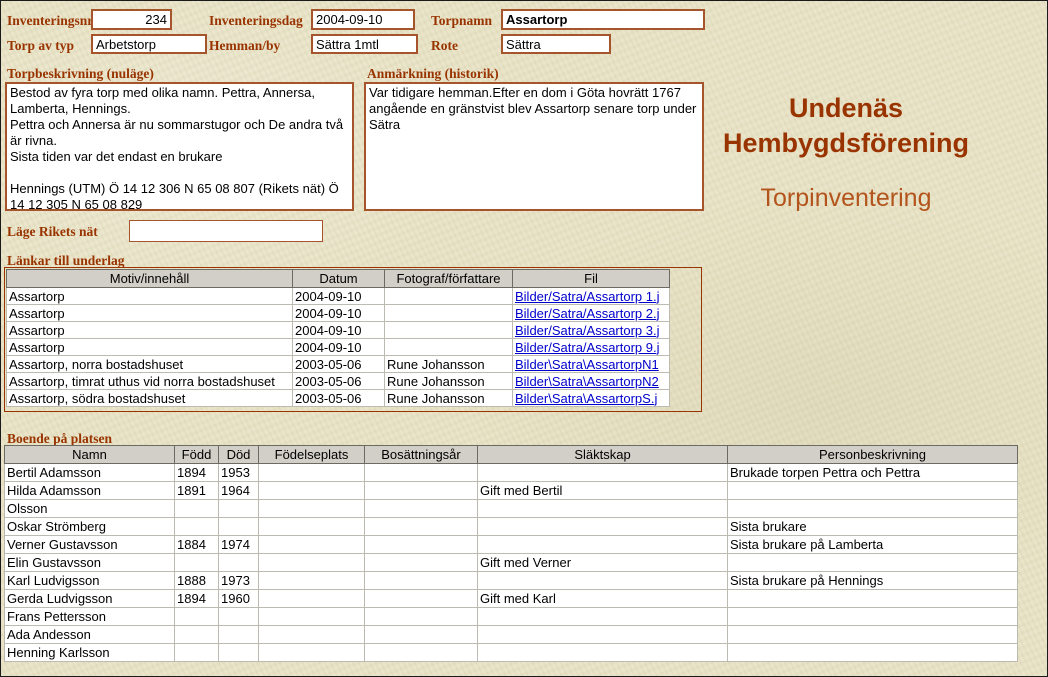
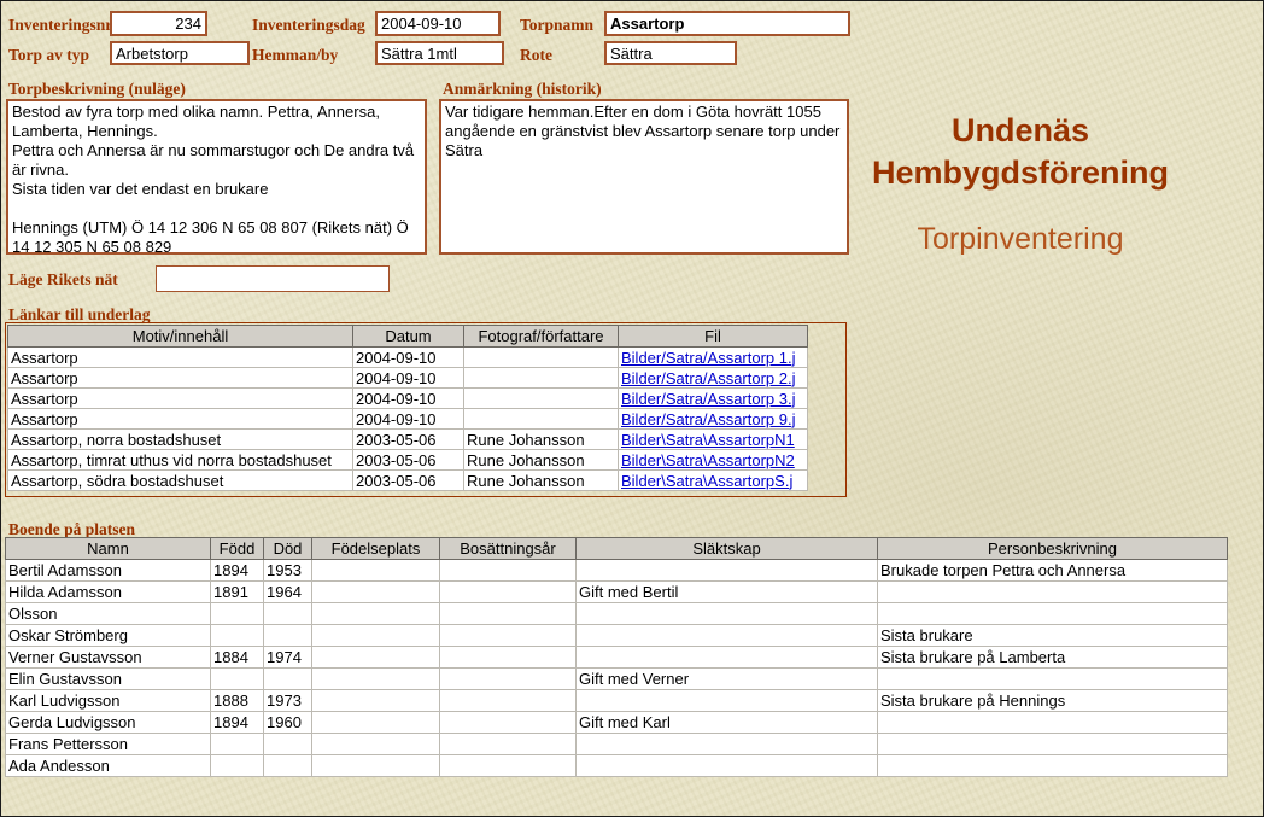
  Inventeringsn
  234
  Inventeringsdag
  2004-09-10
  Torpnamn
  Assartorp
  Torp av typ
  Arbetstorp
  Hemman/by
  Sättra 1mtl
  Rote
  Sättra
  Torpbeskrivning (nuläge)
  Bestod av fyra torp med olika namn. Pettra, Annersa, Lamberta, Hennings.
  Pettra och Annersa är nu sommarstugor och De andra två är rivna.
  Sista tiden var det endast en brukare
  Hennings (UTM) Ö 14 12 306 N 65 08 807 (Rikets nät) Ö 14 12 305 N 65 08 829
  Anmärkning (historik)
- Var tidigare hemman.Efter en dom i Göta hovrätt 1767 angående en gränstvist blev Assartorp senare torp under Sätra
+ Var tidigare hemman.Efter en dom i Göta hovrätt 1055 angående en gränstvist blev Assartorp senare torp under Sätra
  Undenäs
  Hembygdsförening
  Torpinventering
  Läge Rikets nät
  Länkar till underlag
  Motiv/innehåll	Datum	Fotograf/författare	Fil
  Assartorp	2004-09-10		Bilder/Satra/Assartorp 1.j
  Assartorp	2004-09-10		Bilder/Satra/Assartorp 2.j
  Assartorp	2004-09-10		Bilder/Satra/Assartorp 3.j
  Assartorp	2004-09-10		Bilder/Satra/Assartorp 9.j
  Assartorp, norra bostadshuset	2003-05-06	Rune Johansson	Bilder\Satra\AssartorpN1
  Assartorp, timrat uthus vid norra bostadshuset	2003-05-06	Rune Johansson	Bilder\Satra\AssartorpN2
  Assartorp, södra bostadshuset	2003-05-06	Rune Johansson	Bilder\Satra\AssartorpS.j
  Boende på platsen
  Namn	Född	Död	Födelseplats	Bosättningsår	Släktskap	Personbeskrivning
- Bertil Adamsson	1894	1953				Brukade torpen Pettra och Pettra
+ Bertil Adamsson	1894	1953				Brukade torpen Pettra och Annersa
  Hilda Adamsson	1891	1964			Gift med Bertil
  Olsson
  Oskar Strömberg						Sista brukare
  Verner Gustavsson	1884	1974				Sista brukare på Lamberta
  Elin Gustavsson					Gift med Verner
  Karl Ludvigsson	1888	1973				Sista brukare på Hennings
  Gerda Ludvigsson	1894	1960			Gift med Karl
  Frans Pettersson
  Ada Andesson
- Henning Karlsson
